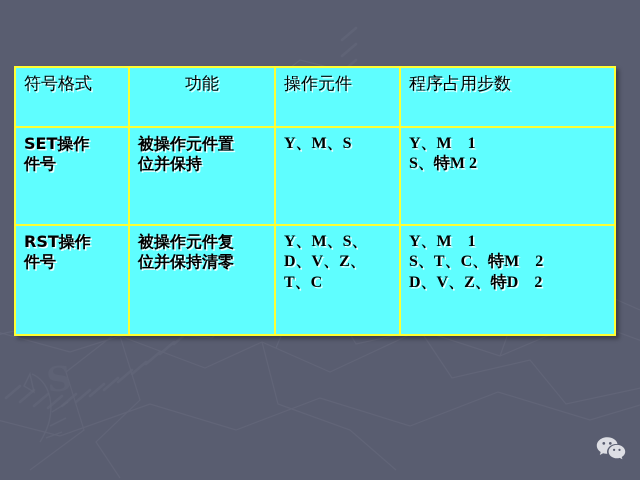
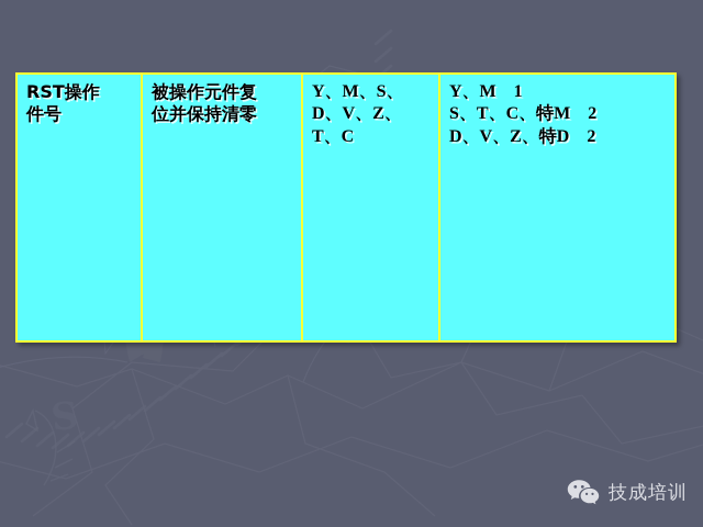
- 符号格式	功能	操作元件	程序占用步数
- SET操作 件号	被操作元件置 位并保持	Y、M、S	Y、M 1 S、特M 2
  RST操作 件号	被操作元件复 位并保持清零	Y、M、S、 D、V、Z、 T、C	Y、M 1 S、T、C、特M 2 D、V、Z、特D 2
+ 技成培训
